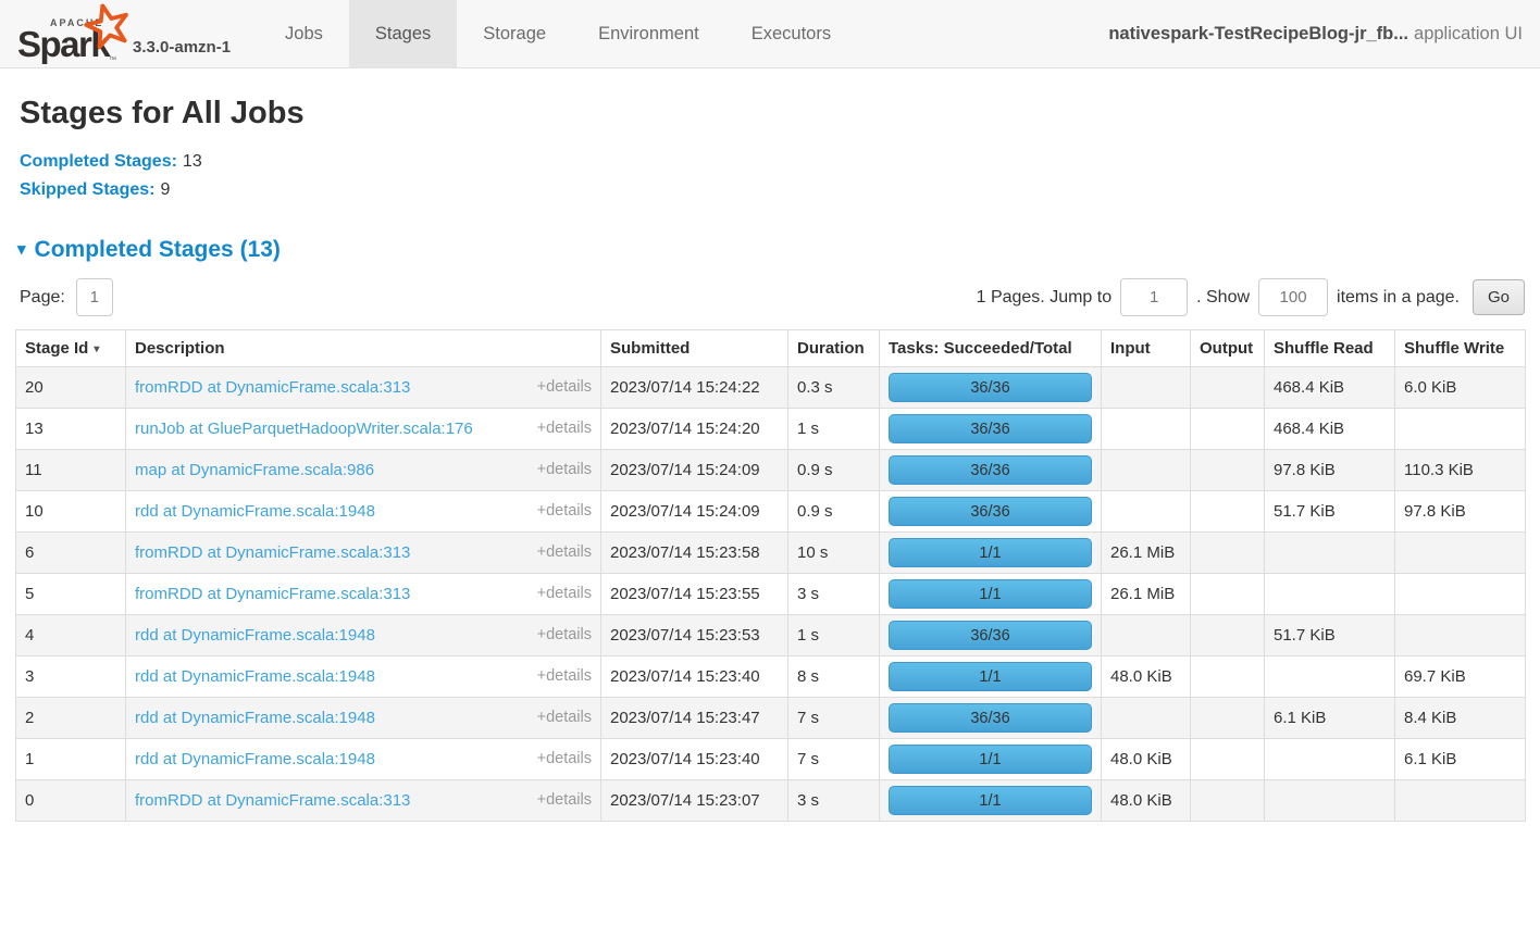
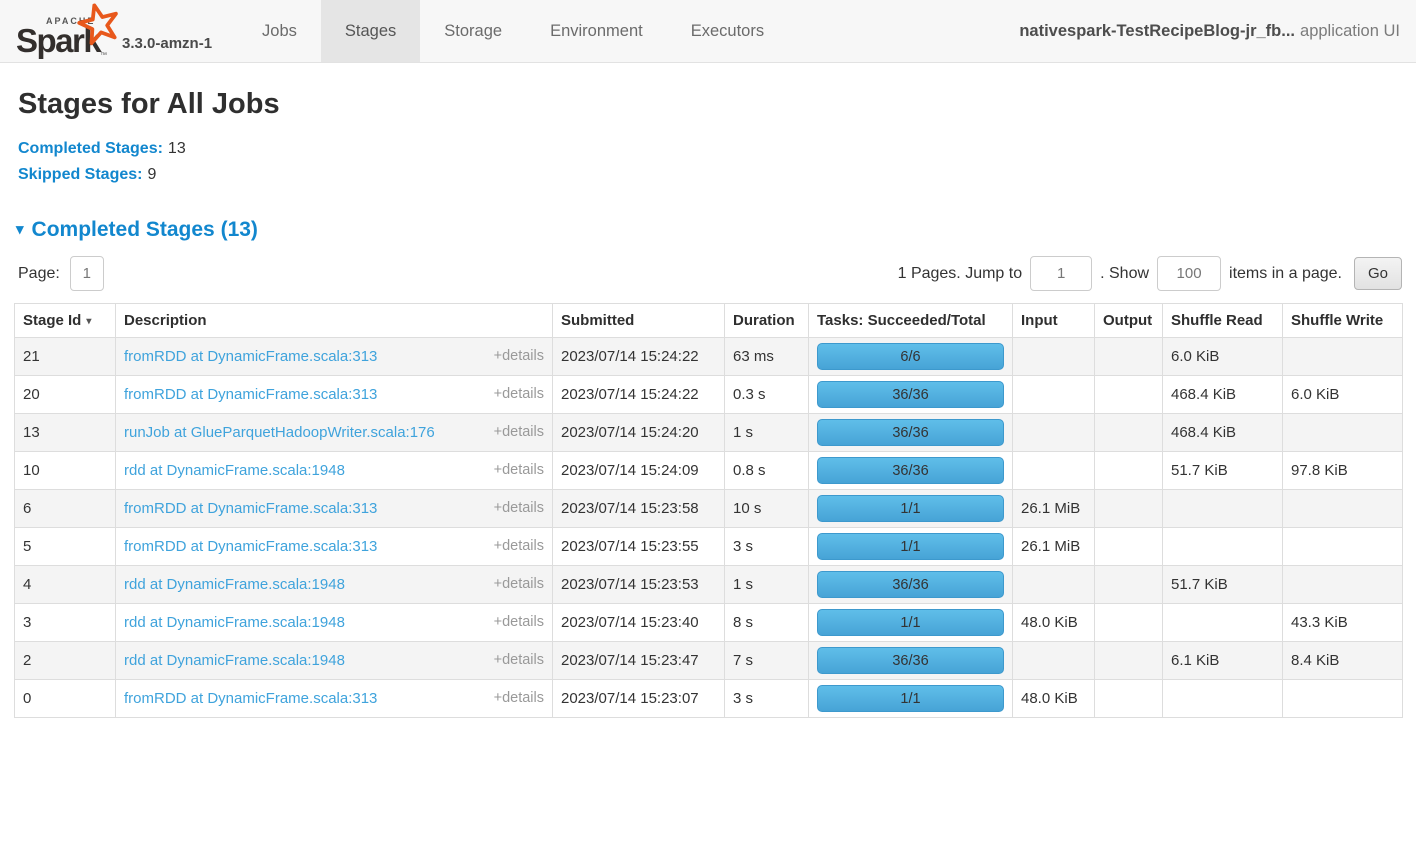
  Spar
  3.3.0-amzn-1
  Jobs
  Stages
  Storage
  Environment
  Executors
  nativespark-TestRecipeBlog-jr_fb...
  application UI
  Stages for All Jobs
  Completed Stages: 13
  Skipped Stages: 9
  ▾ Completed Stages (13)
  Page:
  1
  1 Pages. Jump to
  1
  . Show
  100
  items in a page.
  Go
  Stage Id ▾	Description	Submitted	Duration	Tasks: Succeeded/Total	Input	Output	Shuffle Read	Shuffle Write
+ 21	+detailsfromRDD at DynamicFrame.scala:313	2023/07/14 15:24:22	63 ms	6/6			6.0 KiB
  20	+detailsfromRDD at DynamicFrame.scala:313	2023/07/14 15:24:22	0.3 s	36/36			468.4 KiB	6.0 KiB
  13	+detailsrunJob at GlueParquetHadoopWriter.scala:176	2023/07/14 15:24:20	1 s	36/36			468.4 KiB
- 11	+detailsmap at DynamicFrame.scala:986	2023/07/14 15:24:09	0.9 s	36/36			97.8 KiB	110.3 KiB
- 10	+detailsrdd at DynamicFrame.scala:1948	2023/07/14 15:24:09	0.9 s	36/36			51.7 KiB	97.8 KiB
+ 10	+detailsrdd at DynamicFrame.scala:1948	2023/07/14 15:24:09	0.8 s	36/36			51.7 KiB	97.8 KiB
  6	+detailsfromRDD at DynamicFrame.scala:313	2023/07/14 15:23:58	10 s	1/1	26.1 MiB
  5	+detailsfromRDD at DynamicFrame.scala:313	2023/07/14 15:23:55	3 s	1/1	26.1 MiB
  4	+detailsrdd at DynamicFrame.scala:1948	2023/07/14 15:23:53	1 s	36/36			51.7 KiB
- 3	+detailsrdd at DynamicFrame.scala:1948	2023/07/14 15:23:40	8 s	1/1	48.0 KiB			69.7 KiB
+ 3	+detailsrdd at DynamicFrame.scala:1948	2023/07/14 15:23:40	8 s	1/1	48.0 KiB			43.3 KiB
  2	+detailsrdd at DynamicFrame.scala:1948	2023/07/14 15:23:47	7 s	36/36			6.1 KiB	8.4 KiB
- 1	+detailsrdd at DynamicFrame.scala:1948	2023/07/14 15:23:40	7 s	1/1	48.0 KiB			6.1 KiB
  0	+detailsfromRDD at DynamicFrame.scala:313	2023/07/14 15:23:07	3 s	1/1	48.0 KiB
